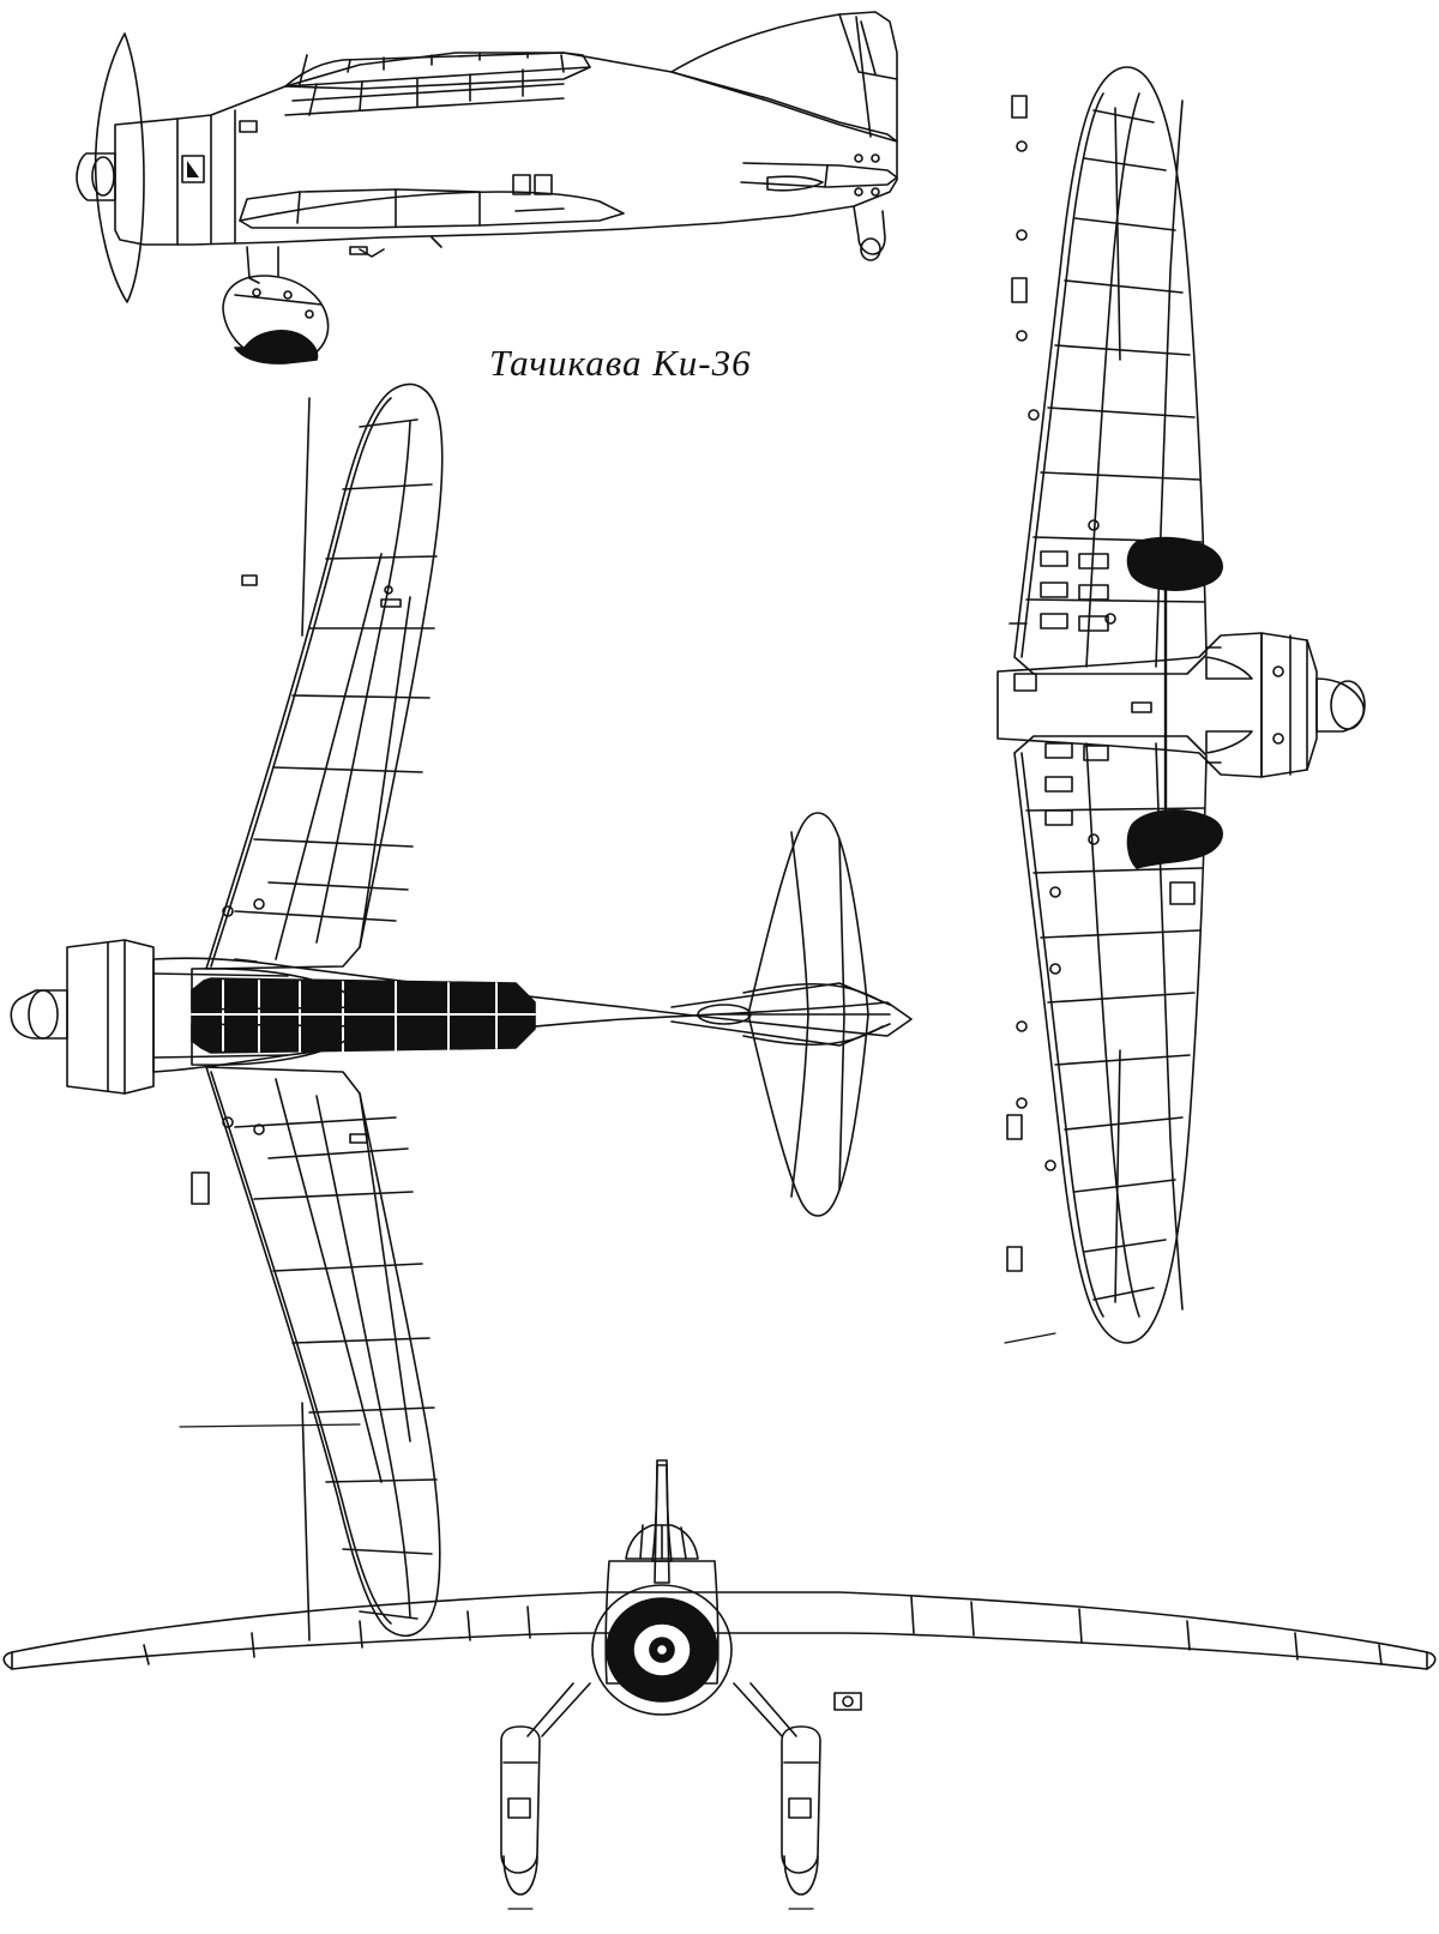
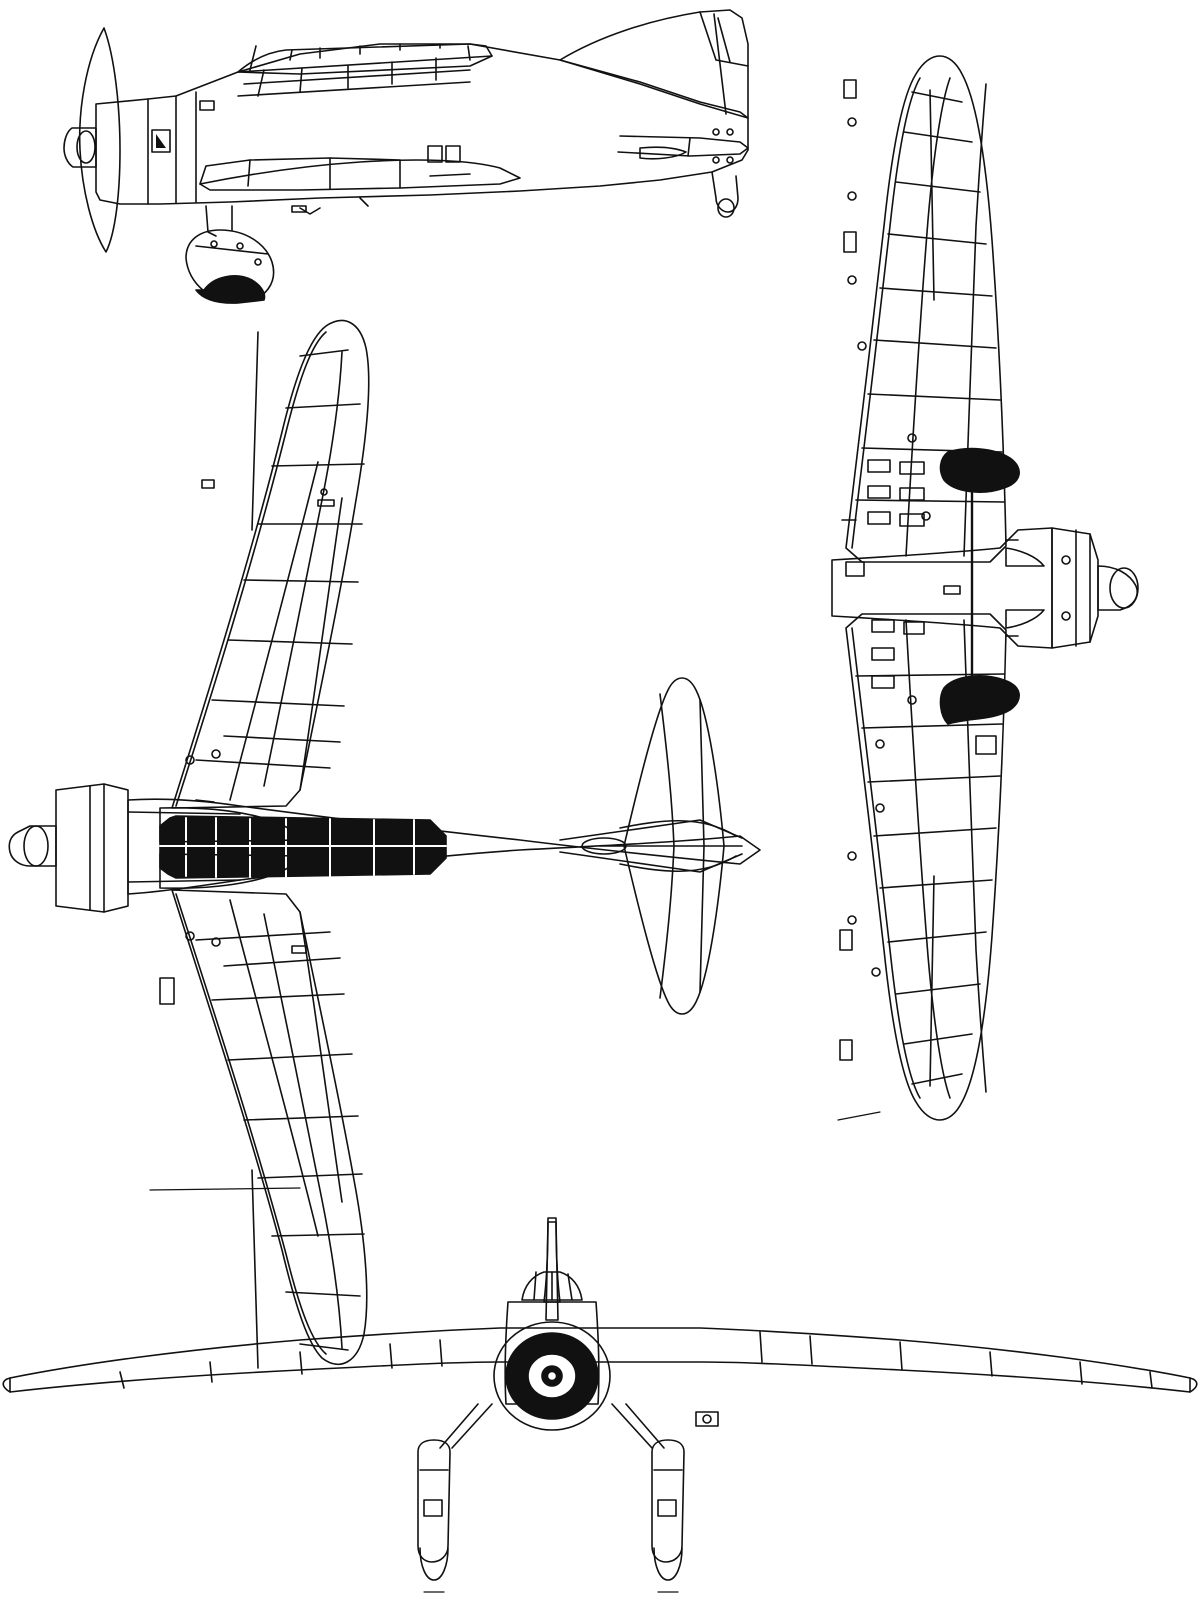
- Тачикава Ки-36
